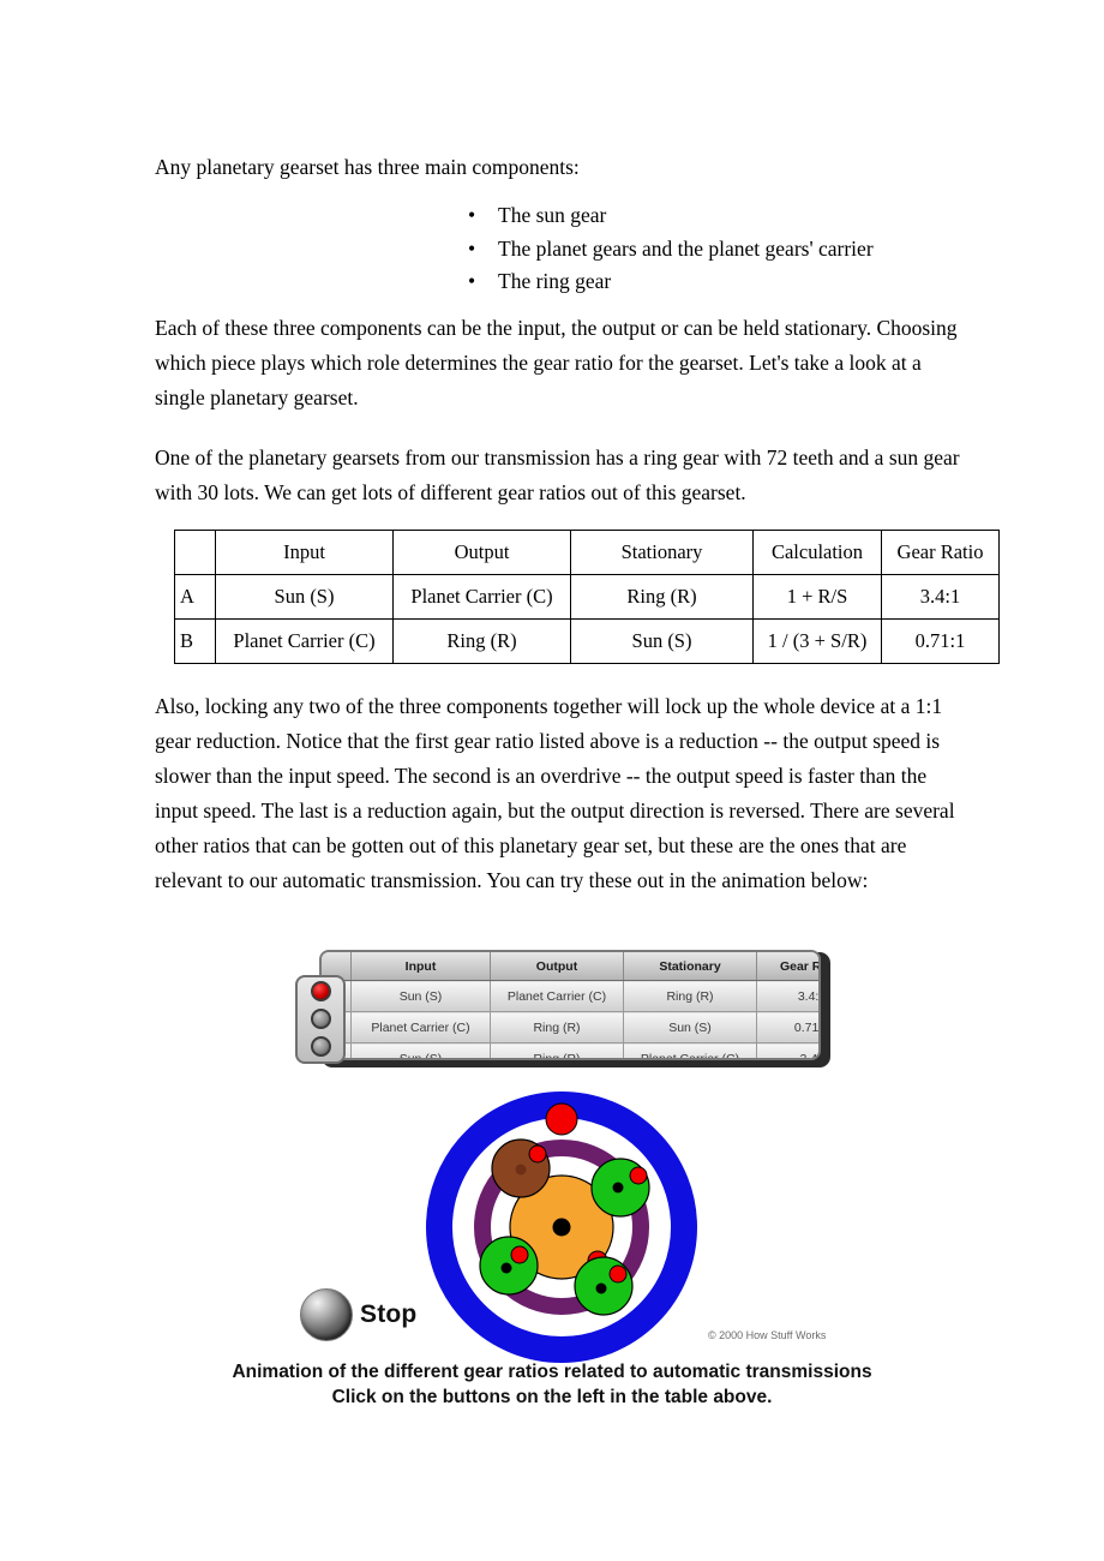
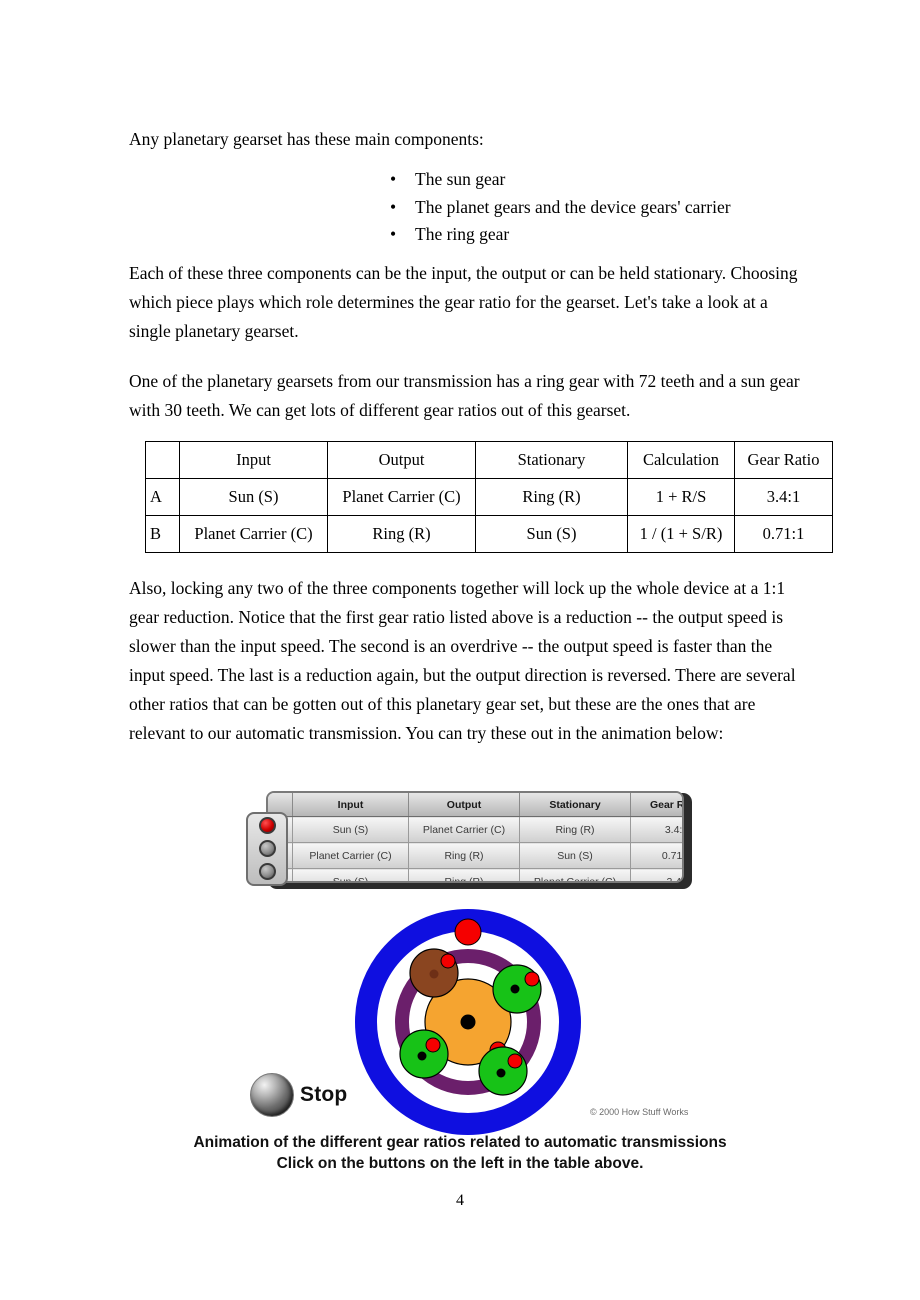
- Any planetary gearset has three main components:
+ Any planetary gearset has these main components:
  •
  The sun gear
  •
- The planet gears and the planet gears' carrier
+ The planet gears and the device gears' carrier
  •
  The ring gear
  Each of these three components can be the input, the output or can be held stationary. Choosing which piece plays which role determines the gear ratio for the gearset. Let's take a look at a single planetary gearset.
- One of the planetary gearsets from our transmission has a ring gear with 72 teeth and a sun gear with 30 lots. We can get lots of different gear ratios out of this gearset.
+ One of the planetary gearsets from our transmission has a ring gear with 72 teeth and a sun gear with 30 teeth. We can get lots of different gear ratios out of this gearset.
  	Input	Output	Stationary	Calculation	Gear Ratio
  A	Sun (S)	Planet Carrier (C)	Ring (R)	1 + R/S	3.4:1
- B	Planet Carrier (C)	Ring (R)	Sun (S)	1 / (3 + S/R)	0.71:1
+ B	Planet Carrier (C)	Ring (R)	Sun (S)	1 / (1 + S/R)	0.71:1
  Also, locking any two of the three components together will lock up the whole device at a 1:1 gear reduction. Notice that the first gear ratio listed above is a reduction -- the output speed is slower than the input speed. The second is an overdrive -- the output speed is faster than the input speed. The last is a reduction again, but the output direction is reversed. There are several other ratios that can be gotten out of this planetary gear set, but these are the ones that are relevant to our automatic transmission. You can try these out in the animation below:
  	Input	Output	Stationary	Gear R
  	Sun (S)	Planet Carrier (C)	Ring (R)	3.4:
  	Planet Carrier (C)	Ring (R)	Sun (S)	0.71
  Stop
  © 2000 How Stuff Works
  Animation of the different gear ratios related to automatic transmissions
  Click on the buttons on the left in the table above.
+ 4
